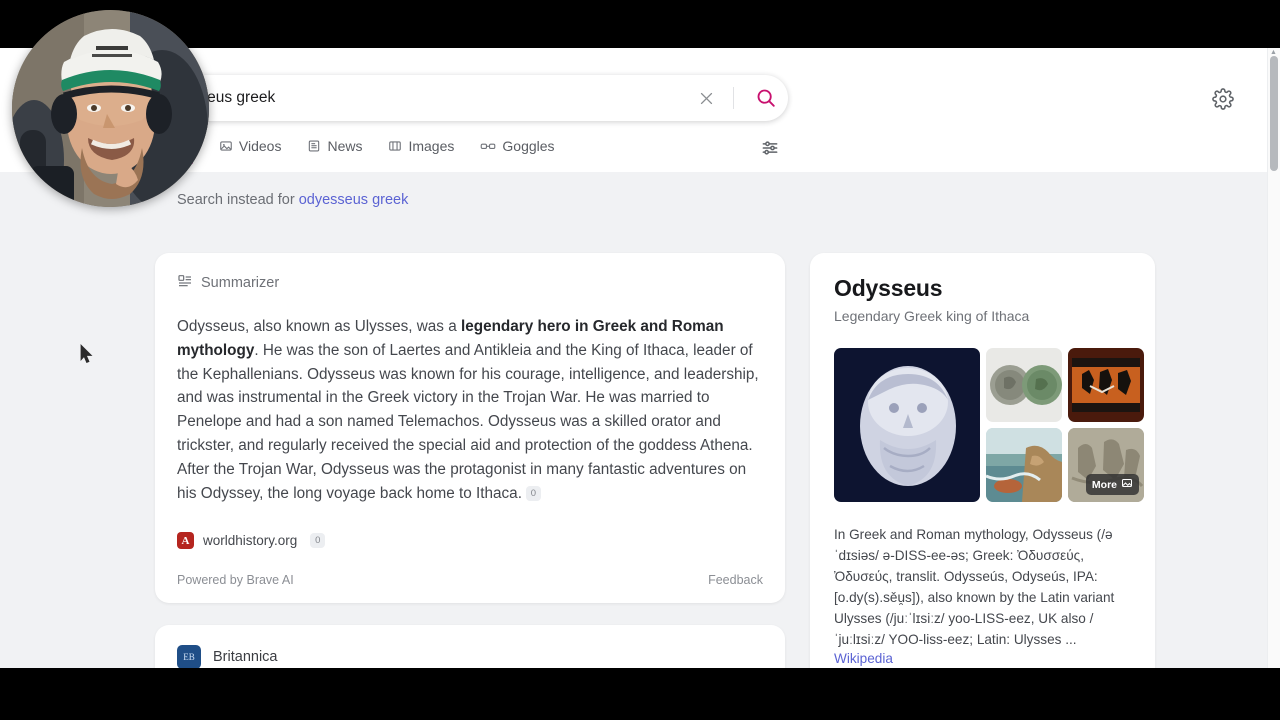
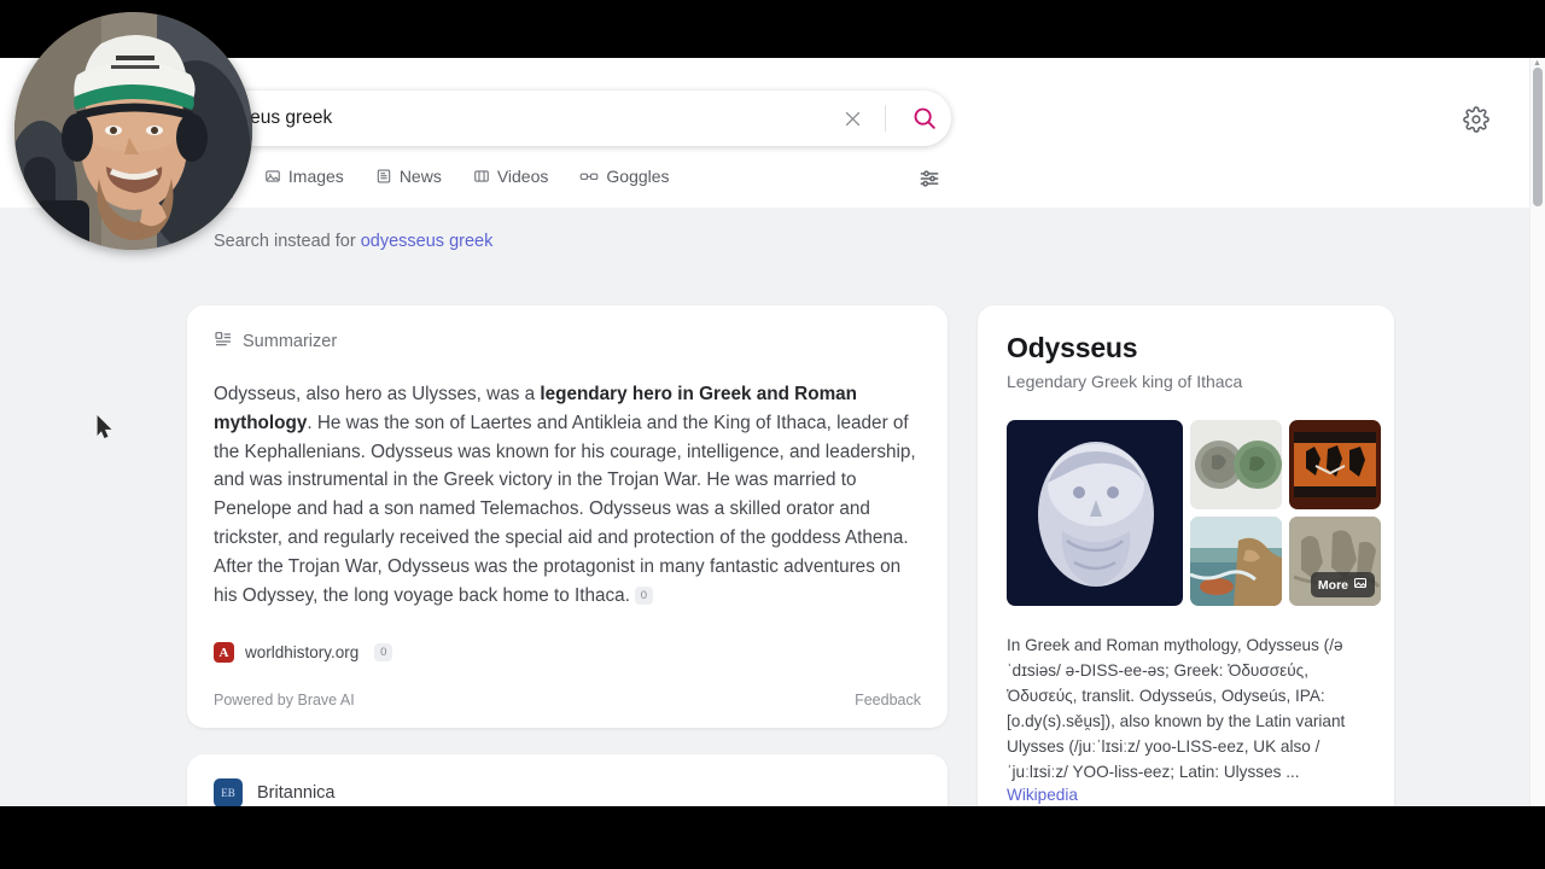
  eus greek
- Videos
+ Images
  News
- Images
+ Videos
  Goggles
  Search instead for odyesseus greek
  Summarizer
- Odysseus, also known as Ulysses, was a legendary hero in Greek and Roman mythology. He was the son of Laertes and Antikleia and the King of Ithaca, leader of the Kephallenians. Odysseus was known for his courage, intelligence, and leadership, and was instrumental in the Greek victory in the Trojan War. He was married to Penelope and had a son named Telemachos. Odysseus was a skilled orator and trickster, and regularly received the special aid and protection of the goddess Athena. After the Trojan War, Odysseus was the protagonist in many fantastic adventures on his Odyssey, the long voyage back home to Ithaca. 0
+ Odysseus, also hero as Ulysses, was a legendary hero in Greek and Roman mythology. He was the son of Laertes and Antikleia and the King of Ithaca, leader of the Kephallenians. Odysseus was known for his courage, intelligence, and leadership, and was instrumental in the Greek victory in the Trojan War. He was married to Penelope and had a son named Telemachos. Odysseus was a skilled orator and trickster, and regularly received the special aid and protection of the goddess Athena. After the Trojan War, Odysseus was the protagonist in many fantastic adventures on his Odyssey, the long voyage back home to Ithaca. 0
  A
  worldhistory.org
  0
  Powered by Brave AI
  Feedback
  EB
  Britannica
  Odysseus
  Legendary Greek king of Ithaca
  More
  In Greek and Roman mythology, Odysseus (/ə ˈdɪsiəs/ ə-DISS-ee-əs; Greek: Ὀδυσσεύς, Ὀδυσεύς, translit. Odysseús, Odyseús, IPA: [o.dy(s).sěu̯s]), also known by the Latin variant Ulysses (/juːˈlɪsiːz/ yoo-LISS-eez, UK also /ˈjuːlɪsiːz/ YOO-liss-eez; Latin: Ulysses ...
  Wikipedia
